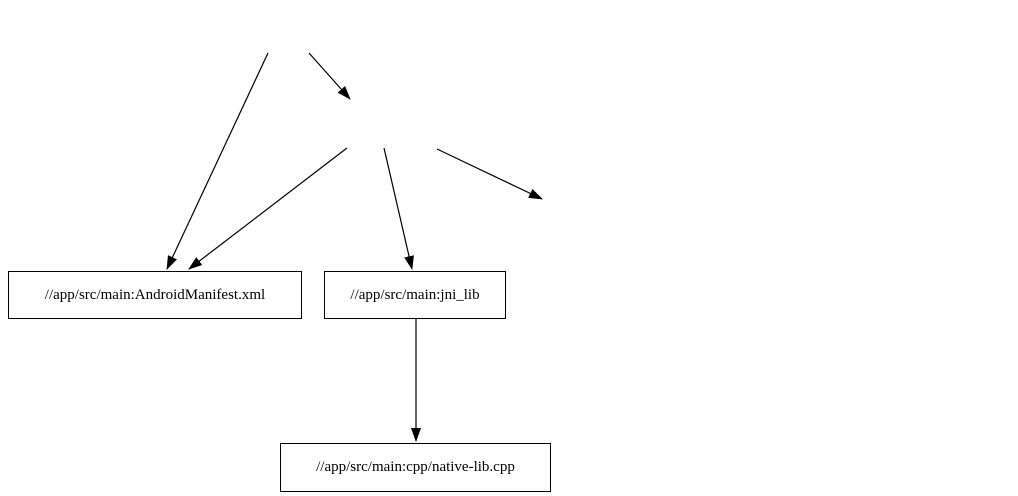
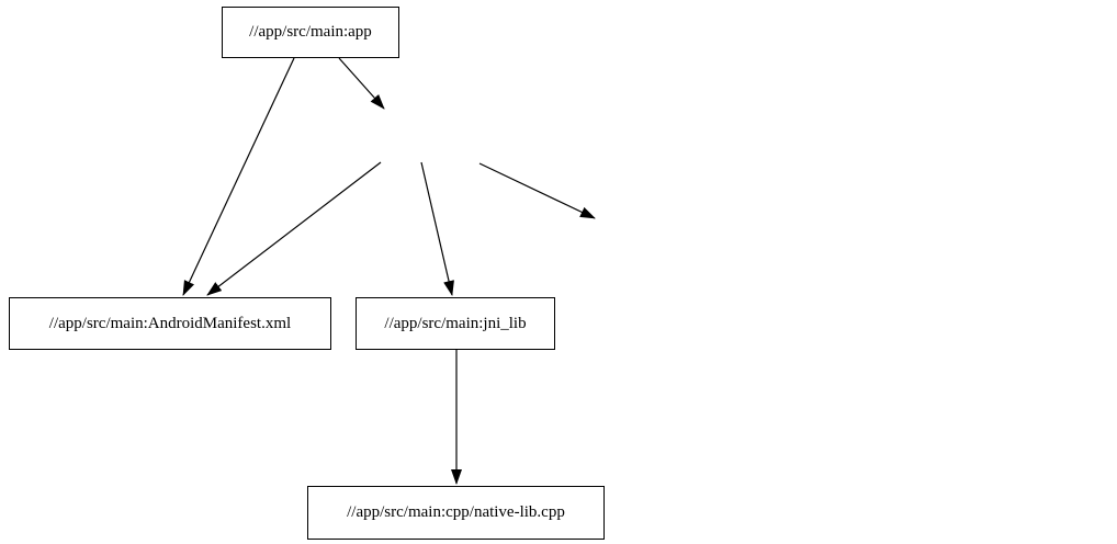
+ //app/src/main:app
  //app/src/main:AndroidManifest.xml
  //app/src/main:jni_lib
  //app/src/main:cpp/native-lib.cpp
